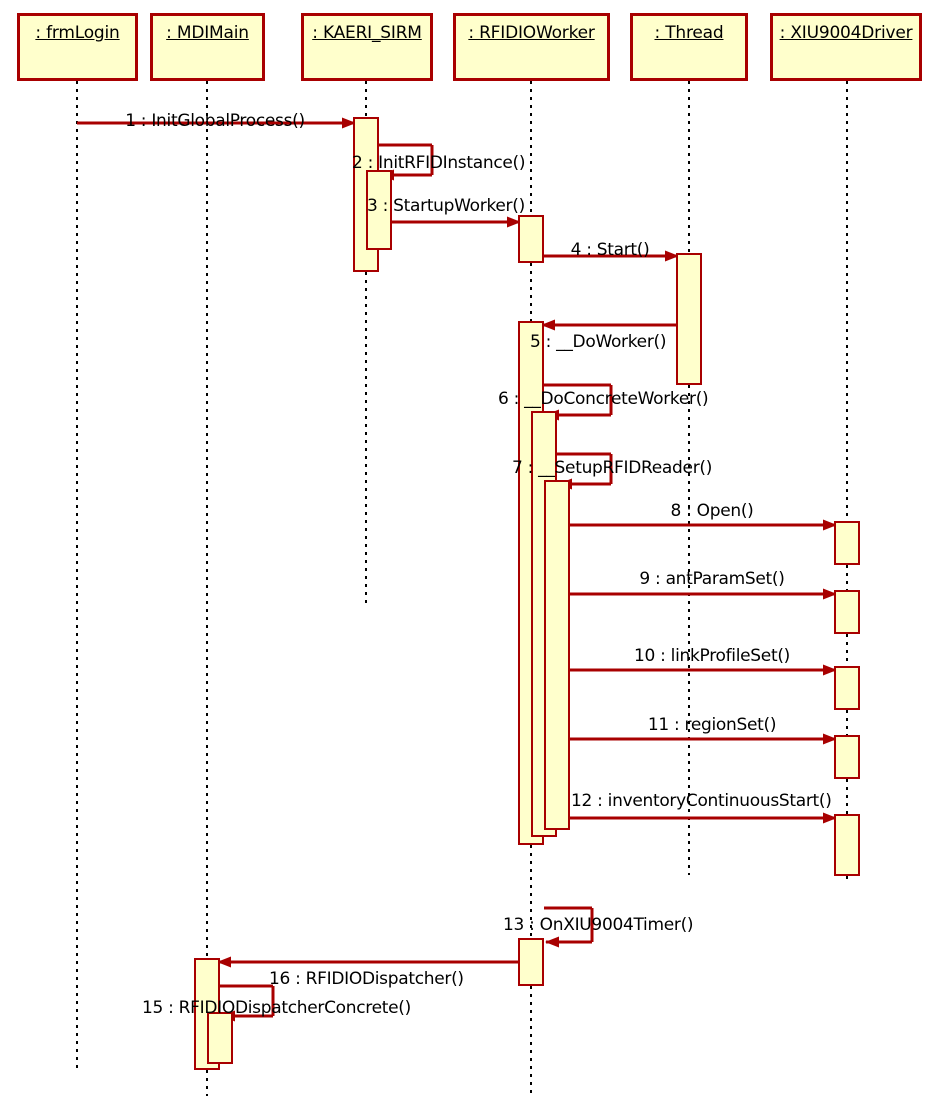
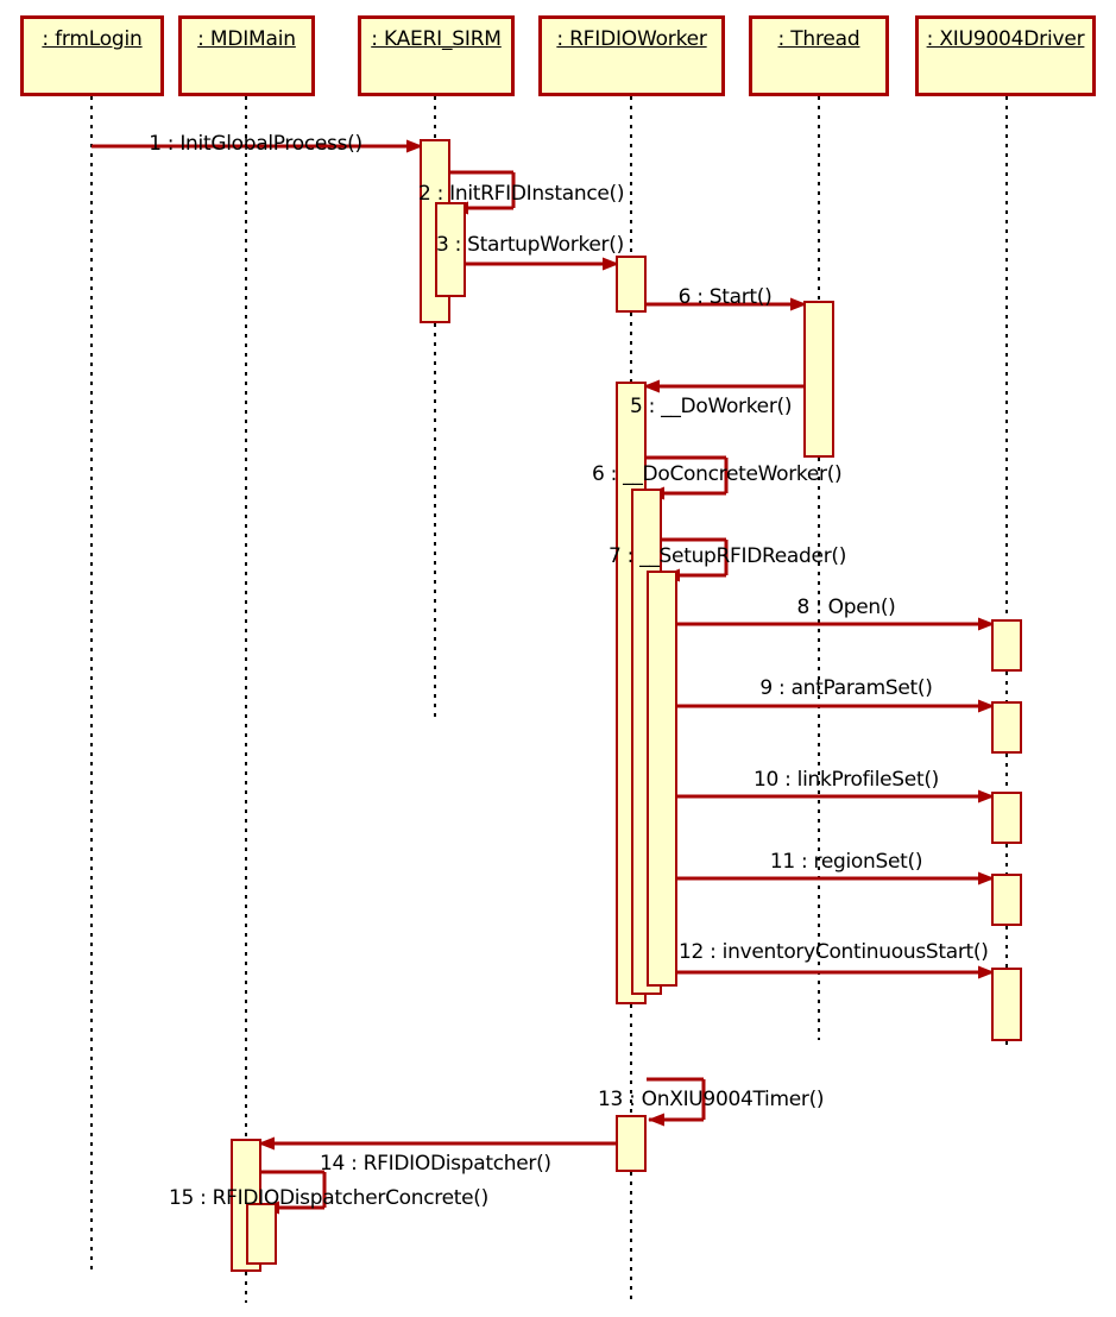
  : frmLogin
  : MDIMain
  : KAERI_SIRM
  : RFIDIOWorker
  : Thread
  : XIU9004Driver
  1 : InitGlobalProcess()
  2 : InitRFIDInstance()
  3 : StartupWorker()
- 4 : Start()
+ 6 : Start()
  5 : __DoWorker()
  6 : __DoConcreteWorker()
  7 : __SetupRFIDReader()
  8 : Open()
  9 : antParamSet()
  10 : linkProfileSet()
  11 : regionSet()
  12 : inventoryContinuousStart()
  13 : OnXIU9004Timer()
- 16 : RFIDIODispatcher()
+ 14 : RFIDIODispatcher()
  15 : RFIDIODispatcherConcrete()
